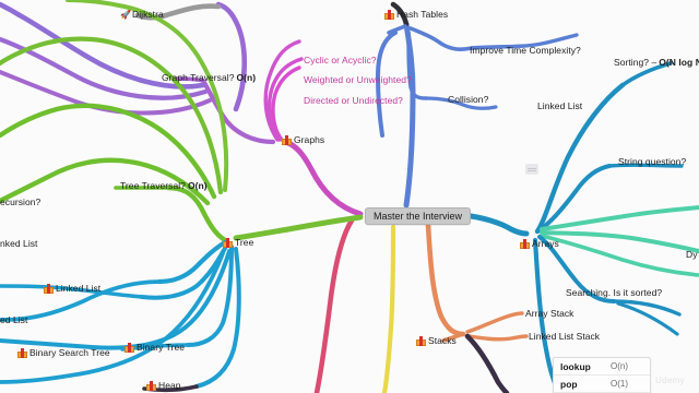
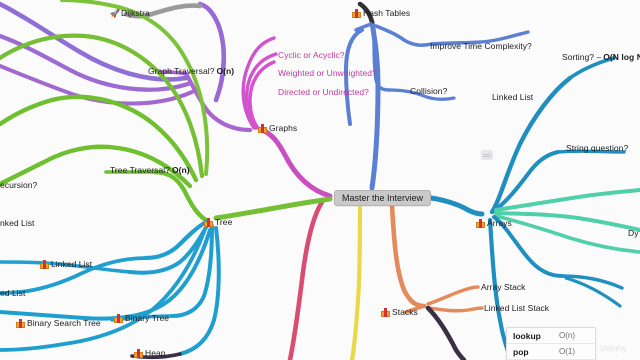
  Master the Interview
  🚀
  Dijkstra
  Graph Traversal?
  O(n)
  Cyclic or Acyclic?
  Weighted or Unweighted?
  Directed or Undirected?
  Graphs
  Hash Tables
  Improve Time Complexity?
  Collision?
  Linked List
  Sorting? –
  O(N log
  String question?
  Arrays
  Dy
- Searching. Is it sorted?
  Array Stack
  Linked List Stack
  Stacks
  Tree Traversal?
  O(n)
  ecursion?
  Tree
  nked List
  Linked List
  ed List
  Binary Search Tree
  Binary Tree
  Heap
  lookup
  O(n)
  pop
  O(1)
